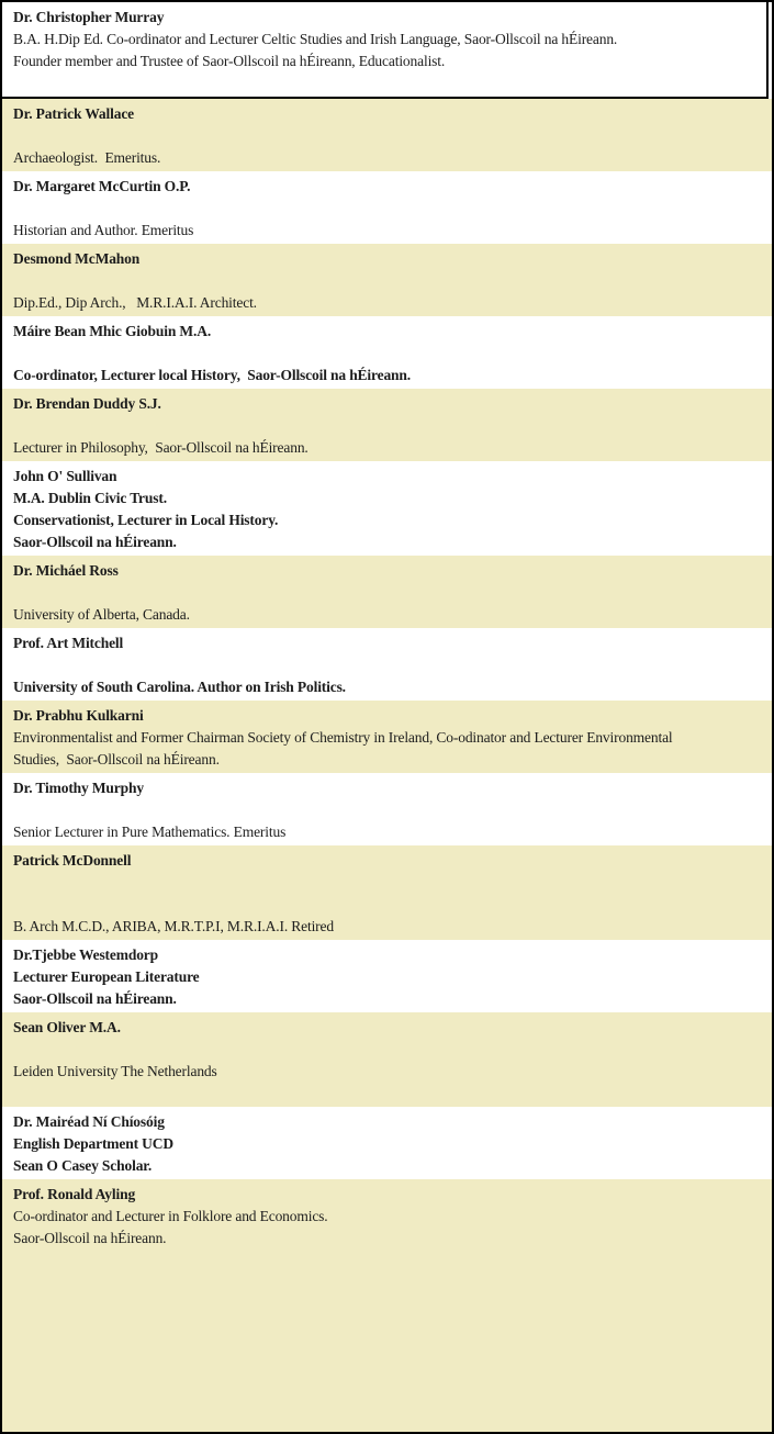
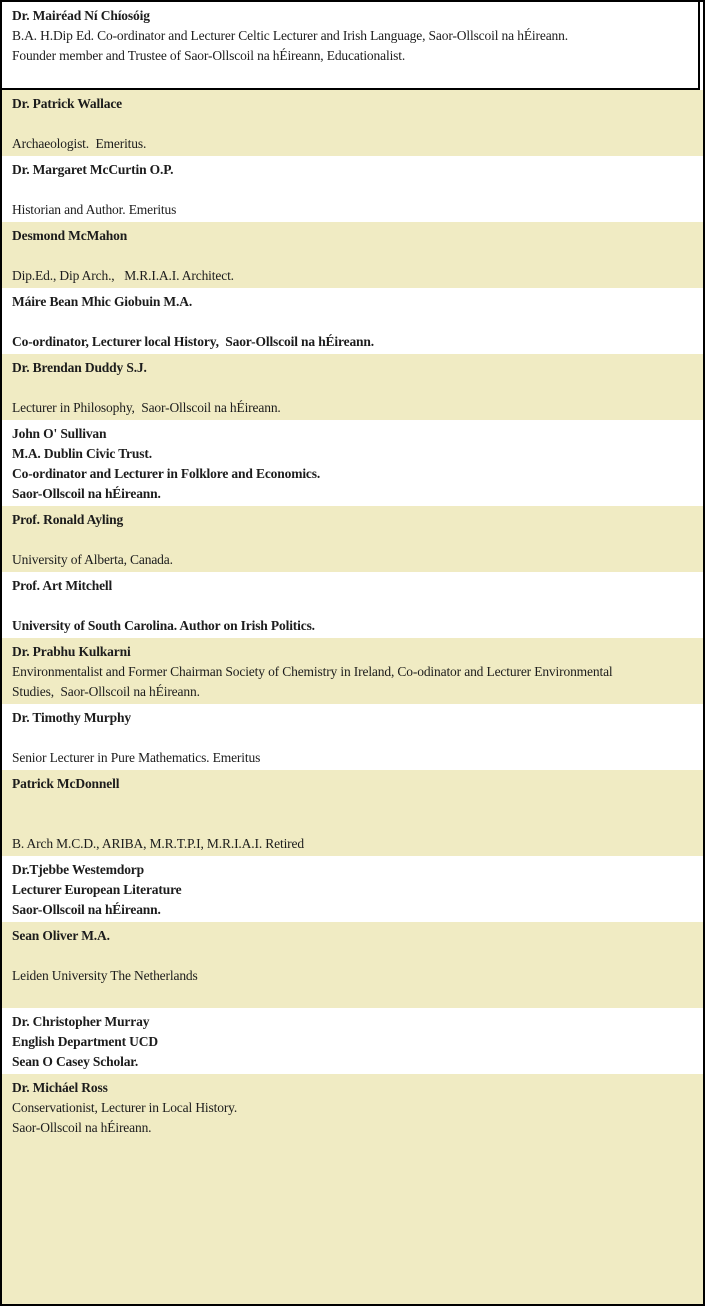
- Dr. Christopher Murray
+ Dr. Mairéad Ní Chíosóig
- B.A. H.Dip Ed. Co-ordinator and Lecturer Celtic Studies and Irish Language, Saor-Ollscoil na hÉireann.
+ B.A. H.Dip Ed. Co-ordinator and Lecturer Celtic Lecturer and Irish Language, Saor-Ollscoil na hÉireann.
  Founder member and Trustee of Saor-Ollscoil na hÉireann, Educationalist.
  Dr. Patrick Wallace
  Archaeologist. Emeritus.
  Dr. Margaret McCurtin O.P.
  Historian and Author. Emeritus
  Desmond McMahon
  Dip.Ed., Dip Arch., M.R.I.A.I. Architect.
  Máire Bean Mhic Giobuin M.A.
  Co-ordinator, Lecturer local History, Saor-Ollscoil na hÉireann.
  Dr. Brendan Duddy S.J.
  Lecturer in Philosophy, Saor-Ollscoil na hÉireann.
  John O' Sullivan
  M.A. Dublin Civic Trust.
- Conservationist, Lecturer in Local History.
+ Co-ordinator and Lecturer in Folklore and Economics.
  Saor-Ollscoil na hÉireann.
- Dr. Micháel Ross
+ Prof. Ronald Ayling
  University of Alberta, Canada.
  Prof. Art Mitchell
  University of South Carolina. Author on Irish Politics.
  Dr. Prabhu Kulkarni
  Environmentalist and Former Chairman Society of Chemistry in Ireland, Co-odinator and Lecturer Environmental
  Studies, Saor-Ollscoil na hÉireann.
  Dr. Timothy Murphy
  Senior Lecturer in Pure Mathematics. Emeritus
  Patrick McDonnell
  B. Arch M.C.D., ARIBA, M.R.T.P.I, M.R.I.A.I. Retired
  Dr.Tjebbe Westemdorp
  Lecturer European Literature
  Saor-Ollscoil na hÉireann.
  Sean Oliver M.A.
  Leiden University The Netherlands
- Dr. Mairéad Ní Chíosóig
+ Dr. Christopher Murray
  English Department UCD
  Sean O Casey Scholar.
- Prof. Ronald Ayling
+ Dr. Micháel Ross
- Co-ordinator and Lecturer in Folklore and Economics.
+ Conservationist, Lecturer in Local History.
  Saor-Ollscoil na hÉireann.
